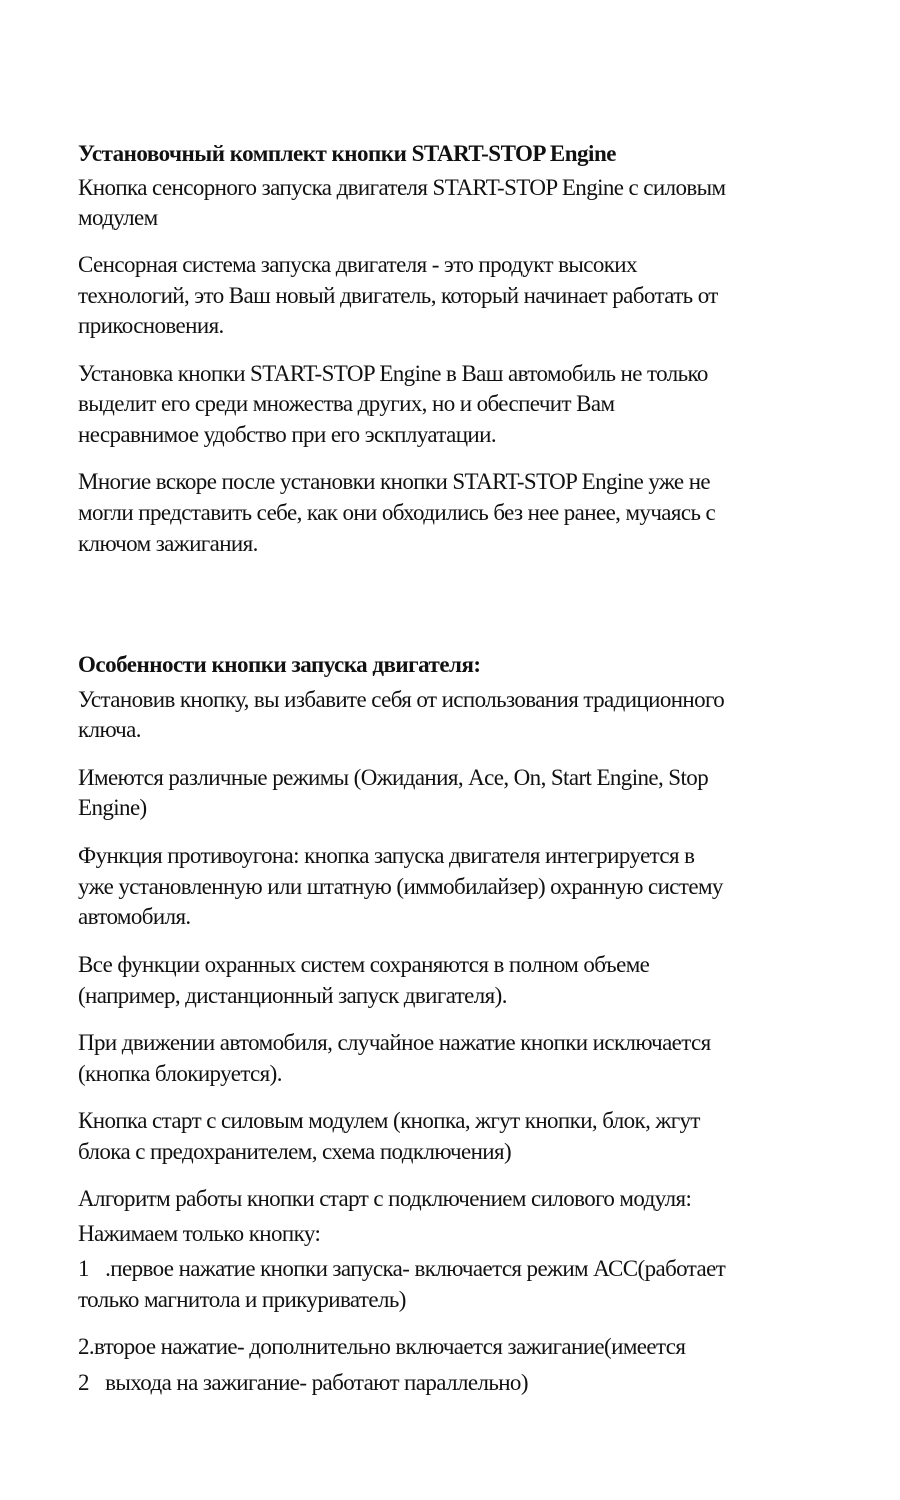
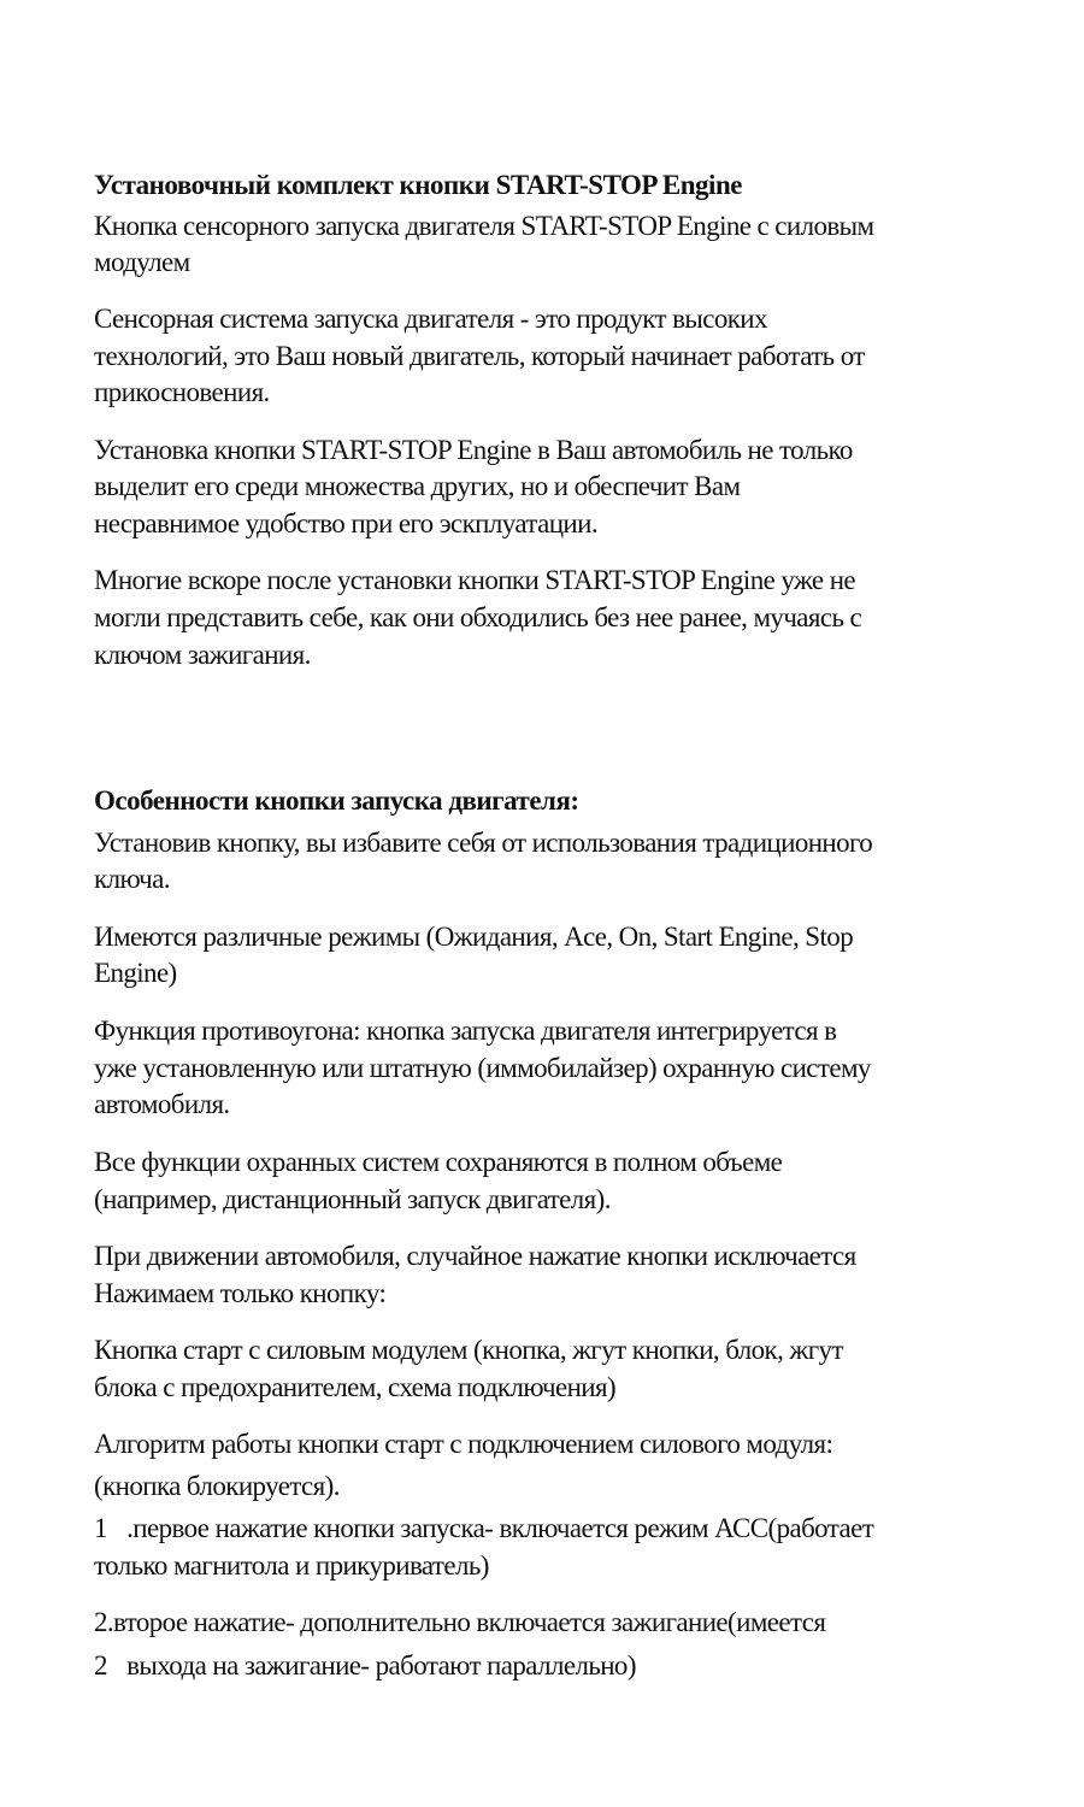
  Установочный комплект кнопки START-STOP Engine
  Кнопка сенсорного запуска двигателя START-STOP Engine с силовым
  модулем
  Сенсорная система запуска двигателя - это продукт высоких
  технологий, это Ваш новый двигатель, который начинает работать от
  прикосновения.
  Установка кнопки START-STOP Engine в Ваш автомобиль не только
  выделит его среди множества других, но и обеспечит Вам
  несравнимое удобство при его эскплуатации.
  Многие вскоре после установки кнопки START-STOP Engine уже не
  могли представить себе, как они обходились без нее ранее, мучаясь с
  ключом зажигания.
  Особенности кнопки запуска двигателя:
  Установив кнопку, вы избавите себя от использования традиционного
  ключа.
  Имеются различные режимы (Ожидания, Ace, On, Start Engine, Stop
  Engine)
  Функция противоугона: кнопка запуска двигателя интегрируется в
  уже установленную или штатную (иммобилайзер) охранную систему
  автомобиля.
  Все функции охранных систем сохраняются в полном объеме
  (например, дистанционный запуск двигателя).
  При движении автомобиля, случайное нажатие кнопки исключается
- (кнопка блокируется).
+ Нажимаем только кнопку:
  Кнопка старт с силовым модулем (кнопка, жгут кнопки, блок, жгут
  блока с предохранителем, схема подключения)
  Алгоритм работы кнопки старт с подключением силового модуля:
- Нажимаем только кнопку:
+ (кнопка блокируется).
  1 .первое нажатие кнопки запуска- включается режим АСС(работает
  только магнитола и прикуриватель)
  2.второе нажатие- дополнительно включается зажигание(имеется
  2 выхода на зажигание- работают параллельно)
